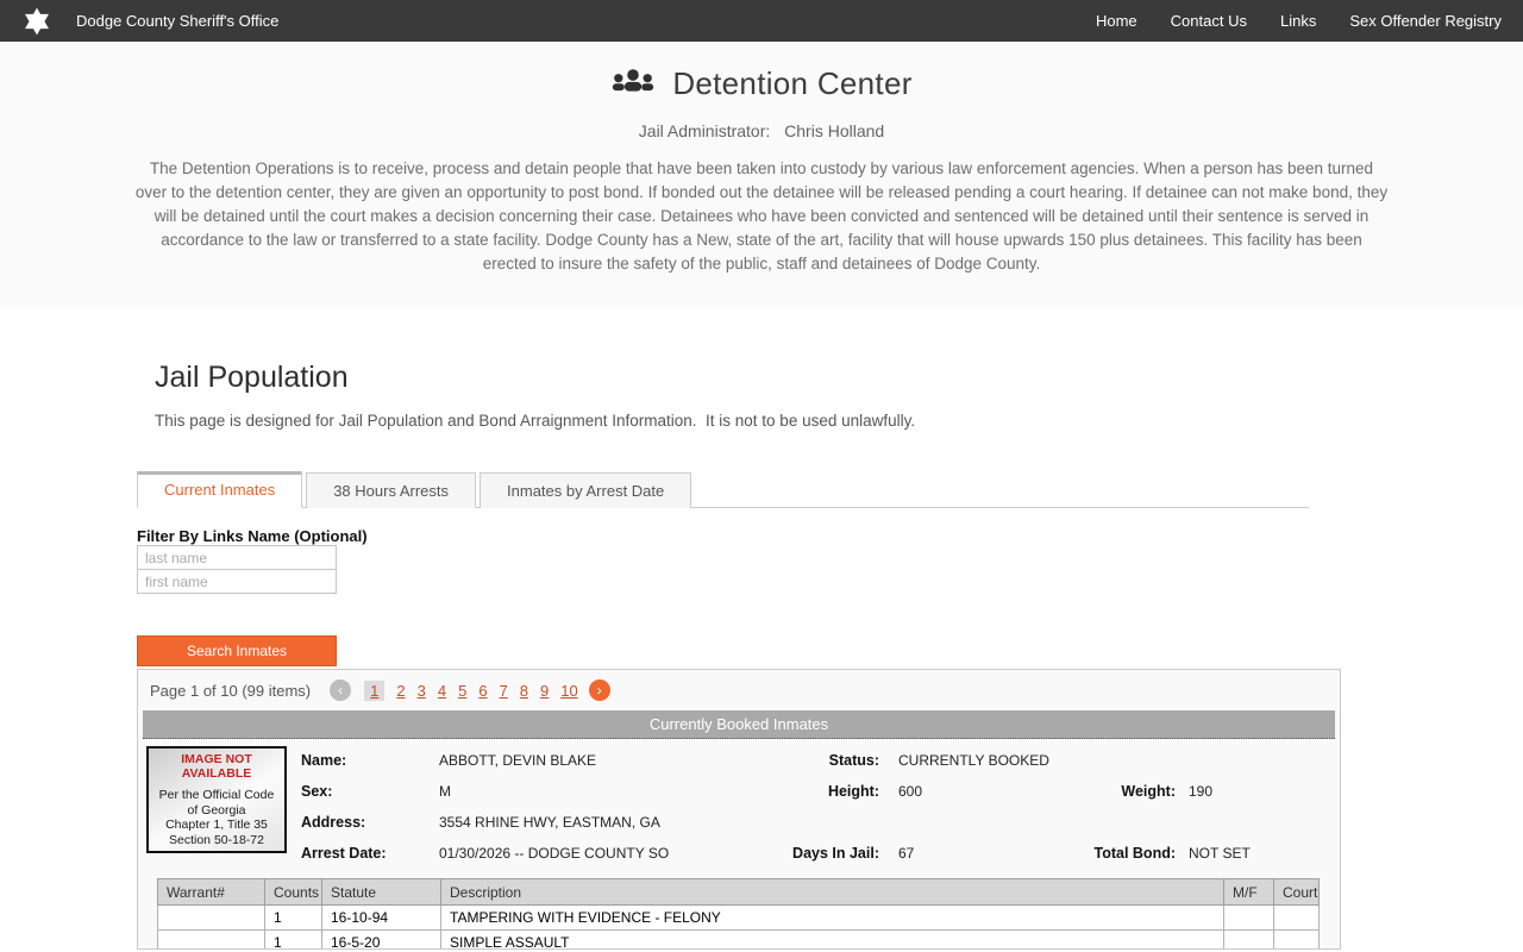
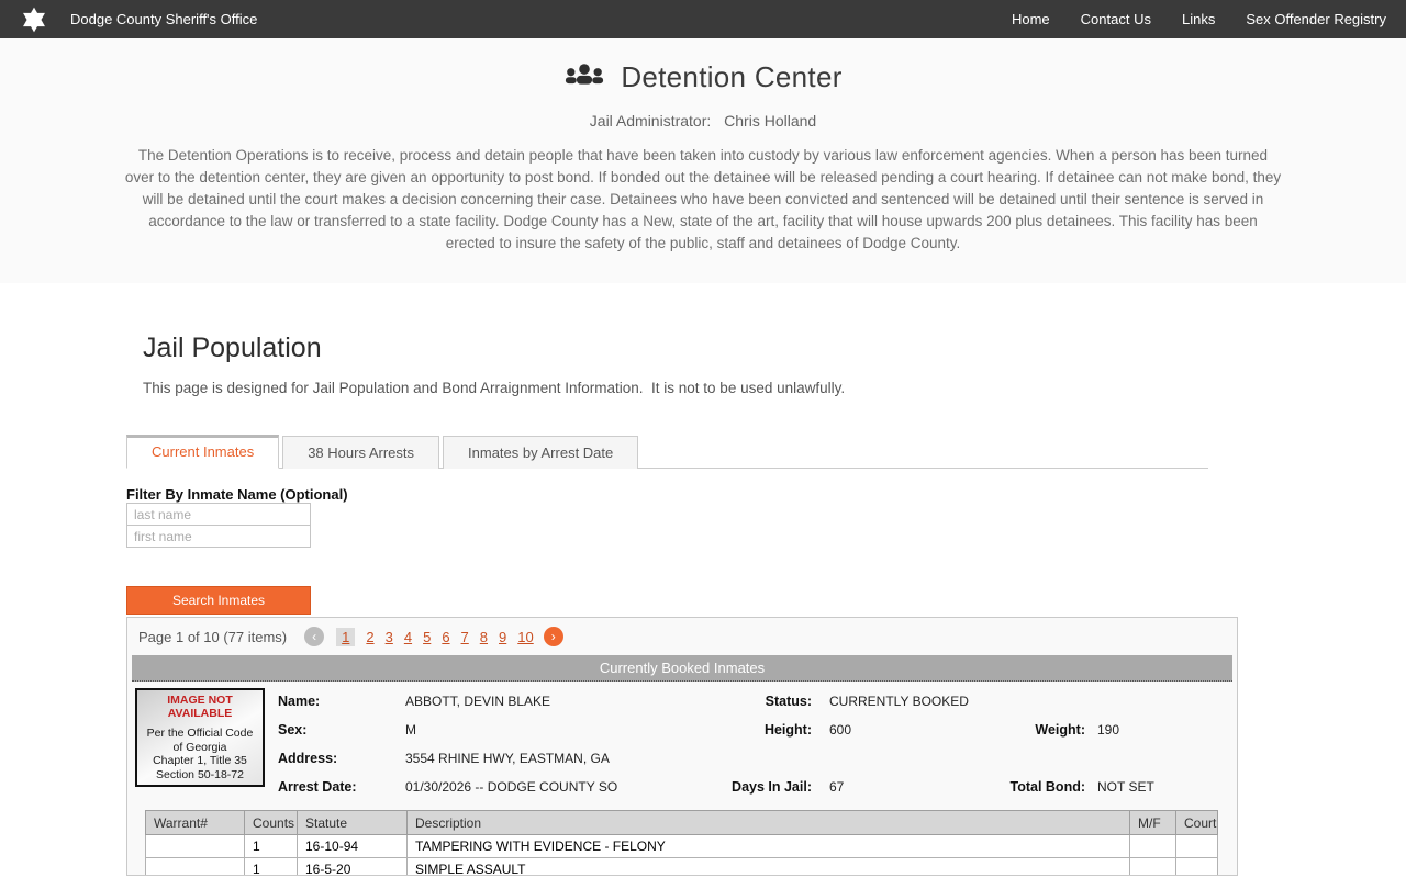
  Dodge County Sheriff's Office
  Home
  Contact Us
  Links
  Sex Offender Registry
  Detention Center
  Jail Administrator: Chris Holland
- The Detention Operations is to receive, process and detain people that have been taken into custody by various law enforcement agencies. When a person has been turned over to the detention center, they are given an opportunity to post bond. If bonded out the detainee will be released pending a court hearing. If detainee can not make bond, they will be detained until the court makes a decision concerning their case. Detainees who have been convicted and sentenced will be detained until their sentence is served in accordance to the law or transferred to a state facility. Dodge County has a New, state of the art, facility that will house upwards 150 plus detainees. This facility has been erected to insure the safety of the public, staff and detainees of Dodge County.
+ The Detention Operations is to receive, process and detain people that have been taken into custody by various law enforcement agencies. When a person has been turned over to the detention center, they are given an opportunity to post bond. If bonded out the detainee will be released pending a court hearing. If detainee can not make bond, they will be detained until the court makes a decision concerning their case. Detainees who have been convicted and sentenced will be detained until their sentence is served in accordance to the law or transferred to a state facility. Dodge County has a New, state of the art, facility that will house upwards 200 plus detainees. This facility has been erected to insure the safety of the public, staff and detainees of Dodge County.
  Jail Population
  This page is designed for Jail Population and Bond Arraignment Information. It is not to be used unlawfully.
  Current Inmates
  38 Hours Arrests
  Inmates by Arrest Date
- Filter By Links Name (Optional)
+ Filter By Inmate Name (Optional)
  last name
  first name
  Search Inmates
- Page 1 of 10 (99 items)
+ Page 1 of 10 (77 items)
  ‹
  1
  2
  3
  4
  5
  6
  7
  8
  9
  10
  ›
  Currently Booked Inmates
  IMAGE NOT AVAILABLE
  Per the Official Code
  of Georgia
  Chapter 1, Title 35
  Section 50-18-72
  Name:
  ABBOTT, DEVIN BLAKE
  Status:
  CURRENTLY BOOKED
  Sex:
  M
  Height:
  600
  Weight:
  190
  Address:
  3554 RHINE HWY, EASTMAN, GA
  Arrest Date:
  01/30/2026 -- DODGE COUNTY SO
  Days In Jail:
  67
  Total Bond:
  NOT SET
  Warrant#	Counts	Statute	Description	M/F	Court
  	1	16-10-94	TAMPERING WITH EVIDENCE - FELONY
  	1	16-5-20	SIMPLE ASSAULT
